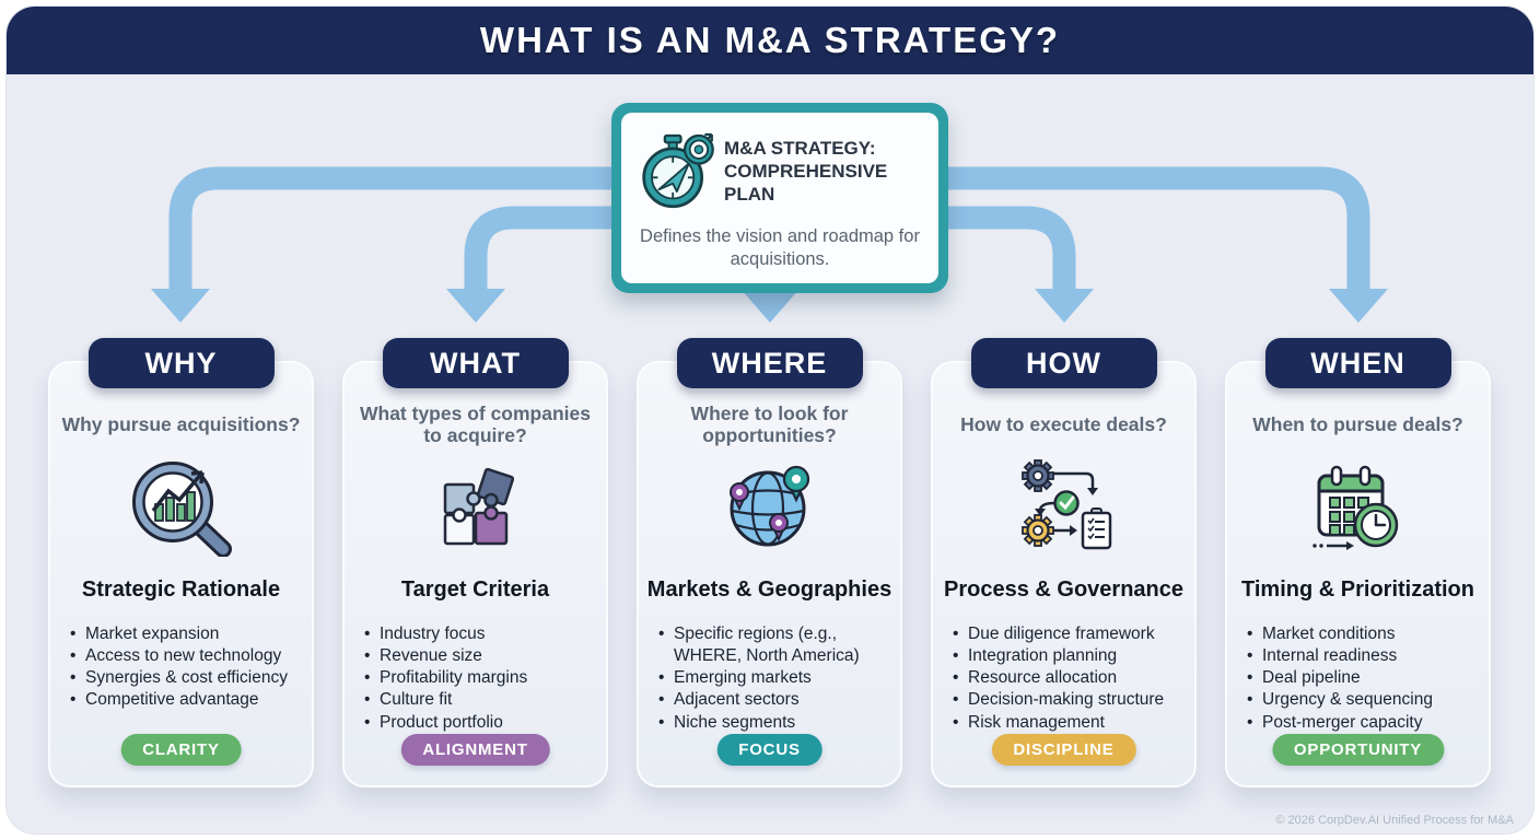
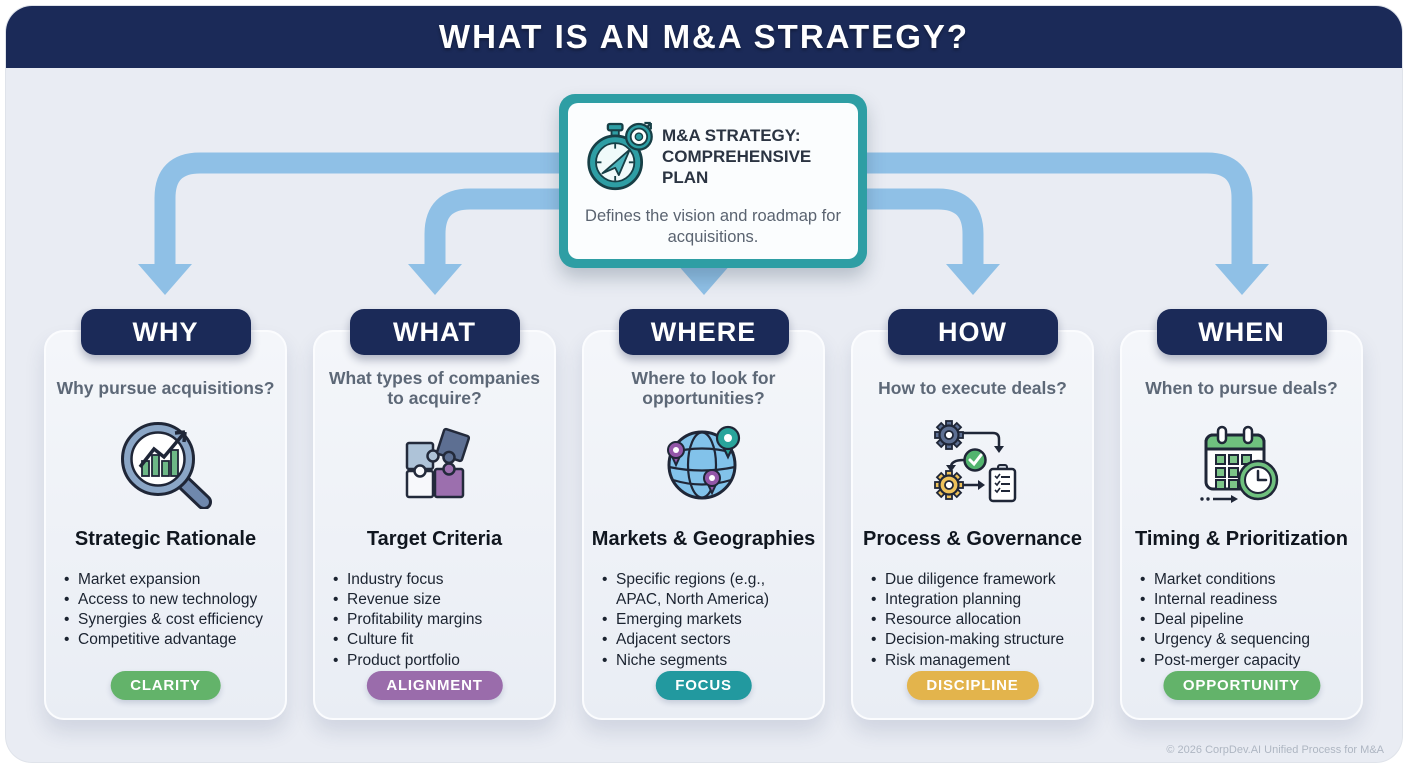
  WHAT IS AN M&A STRATEGY?
  M&A STRATEGY: COMPREHENSIVE PLAN
  Defines the vision and roadmap for acquisitions.
  WHY
  Why pursue acquisitions?
  Strategic Rationale
  Market expansion
  Access to new technology
  Synergies & cost efficiency
  Competitive advantage
  CLARITY
  WHAT
  What types of companies to acquire?
  Target Criteria
  Industry focus
  Revenue size
  Profitability margins
  Culture fit
  Product portfolio
  ALIGNMENT
  WHERE
  Where to look for opportunities?
  Markets & Geographies
- Specific regions (e.g., WHERE, North America)
+ Specific regions (e.g., APAC, North America)
  Emerging markets
  Adjacent sectors
  Niche segments
  FOCUS
  HOW
  How to execute deals?
  Process & Governance
  Due diligence framework
  Integration planning
  Resource allocation
  Decision-making structure
  Risk management
  DISCIPLINE
  WHEN
  When to pursue deals?
  Timing & Prioritization
  Market conditions
  Internal readiness
  Deal pipeline
  Urgency & sequencing
  Post-merger capacity
  OPPORTUNITY
  © 2026 CorpDev.AI Unified Process for M&A
